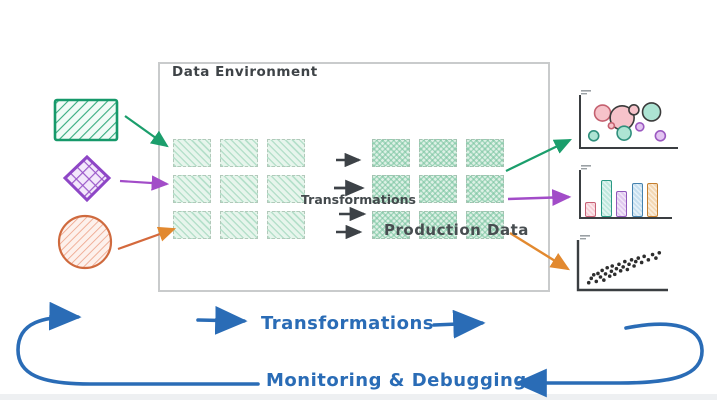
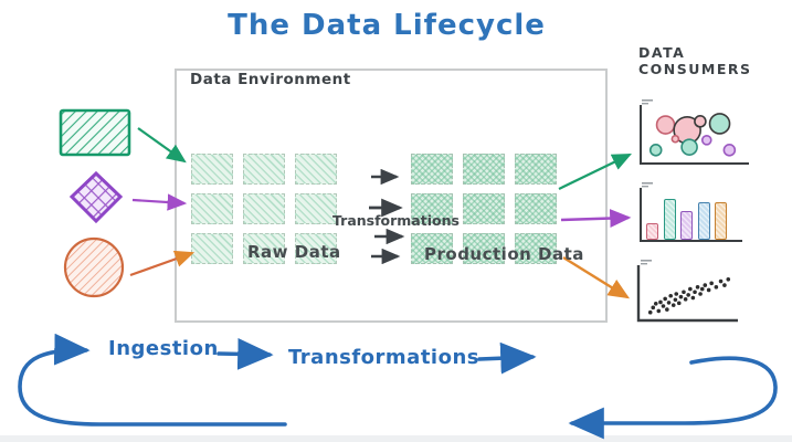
+ The Data Lifecycle
  Data Environment
+ Raw Data
  Production Data
  Transformations
+ DATA
+ CONSUMERS
+ Ingestion
  Transformations
- Monitoring & Debugging
